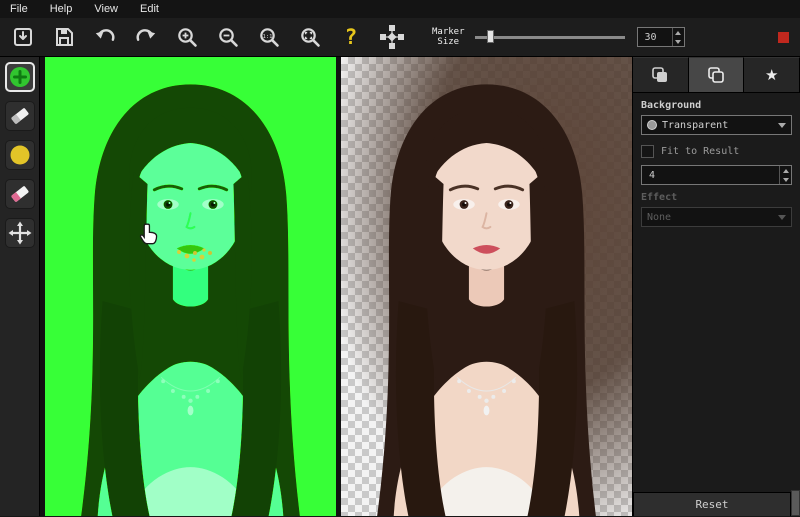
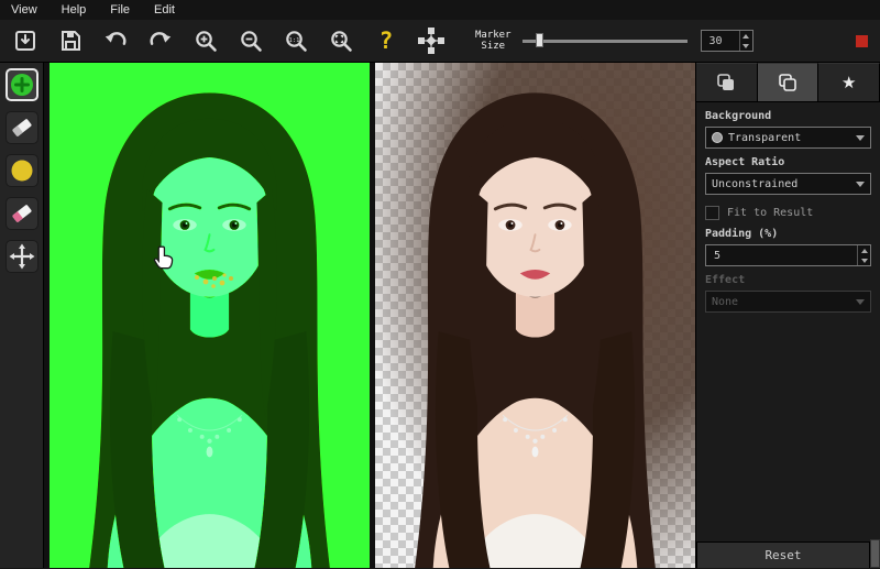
- File
+ View
  Help
- View
+ File
  Edit
  ?
  Marker
  Size
  30
  ★
  Background
  Transparent
+ Aspect Ratio
+ Unconstrained
  Fit to Result
+ Padding (%)
- 4
+ 5
  Effect
  None
  Reset
